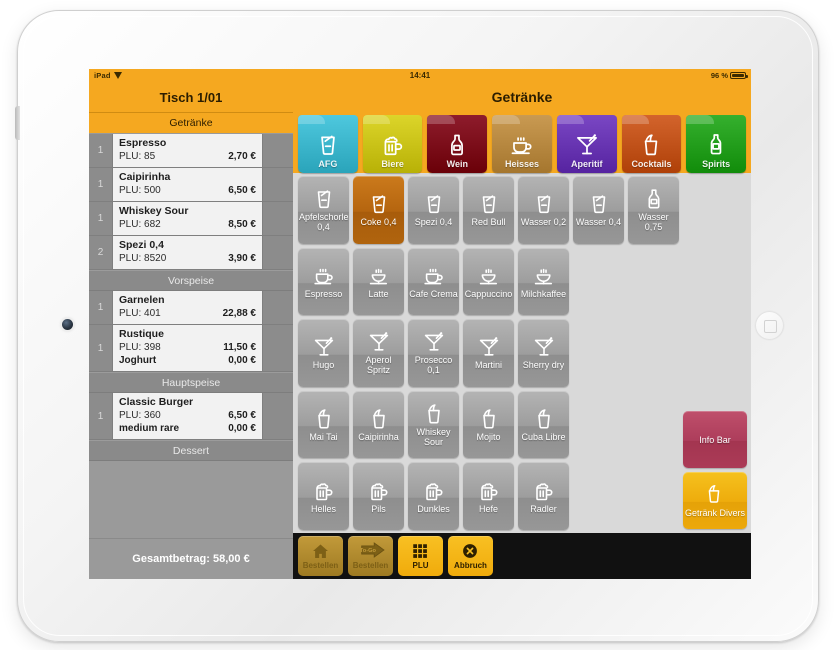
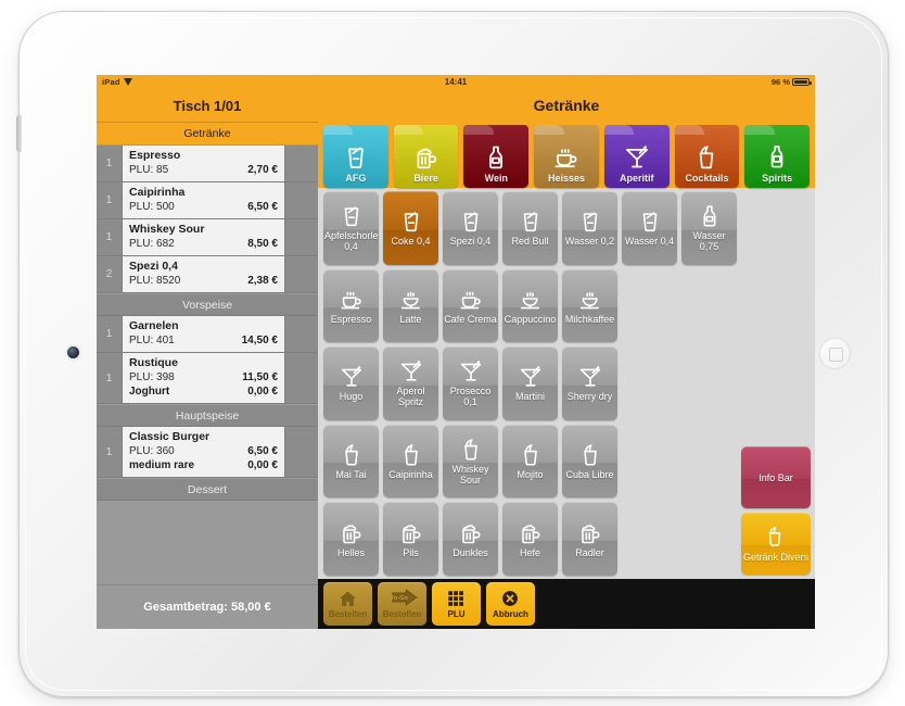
  iPad
  14:41
  96 %
  Tisch 1/01
  Getränke
  1
  Espresso
  PLU: 85
  2,70 €
  1
  Caipirinha
  PLU: 500
  6,50 €
  1
  Whiskey Sour
  PLU: 682
  8,50 €
  2
  Spezi 0,4
  PLU: 8520
- 3,90 €
+ 2,38 €
  Vorspeise
  1
  Garnelen
  PLU: 401
- 22,88 €
+ 14,50 €
  1
  Rustique
  PLU: 398
  11,50 €
  Joghurt
  0,00 €
  Hauptspeise
  1
  Classic Burger
  PLU: 360
  6,50 €
  medium rare
  0,00 €
  Dessert
  Gesamtbetrag: 58,00 €
  Getränke
  AFG
  Biere
  Wein
  Heisses
  Aperitif
  Cocktails
  Spirits
  Apfelschorle 0,4
  Coke 0,4
  Spezi 0,4
  Red Bull
  Wasser 0,2
  Wasser 0,4
  Wasser 0,75
  Espresso
  Latte
  Cafe Crema
  Cappuccino
  Milchkaffee
  Hugo
  Aperol Spritz
  Prosecco 0,1
  Martini
  Sherry dry
  Mai Tai
  Caipirinha
  Whiskey Sour
  Mojito
  Cuba Libre
  Helles
  Pils
  Dunkles
  Hefe
  Radler
  Info Bar
  Getränk Divers
  Bestellen
  Bestellen
  PLU
  Abbruch
